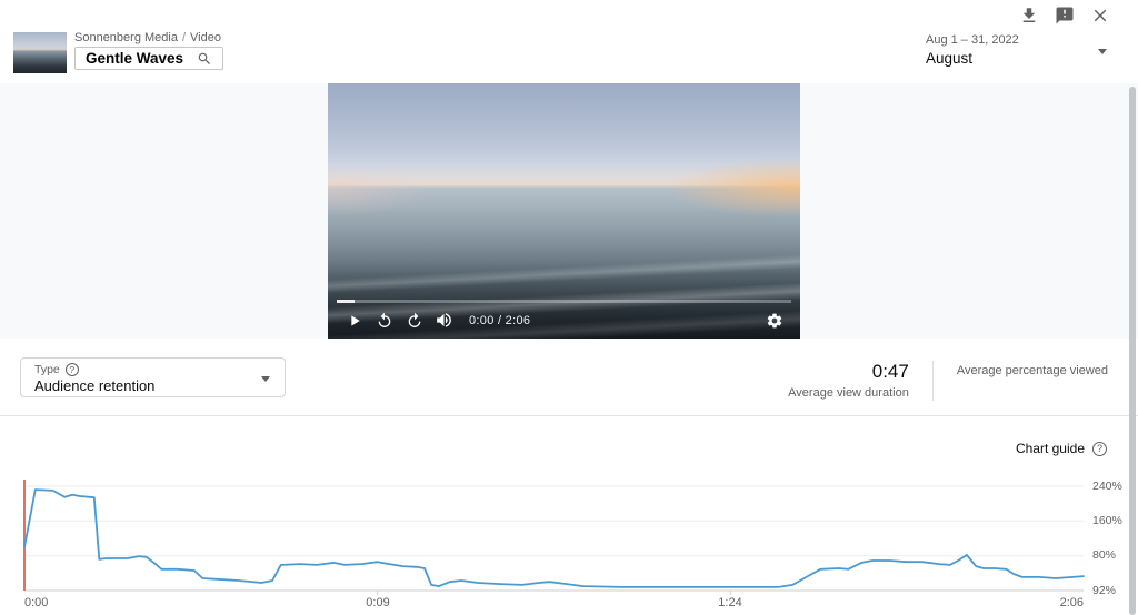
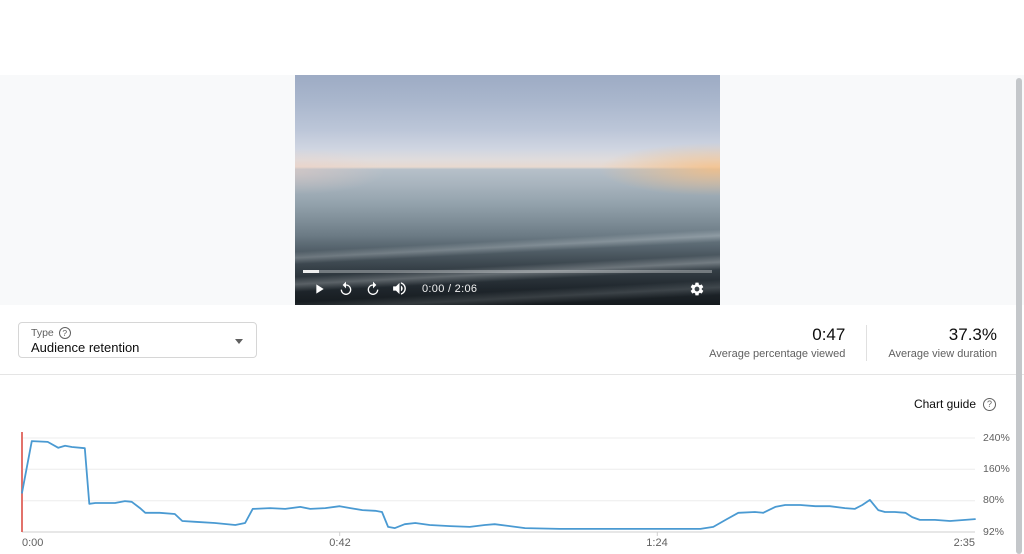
- Sonnenberg Media / Video
- Gentle Waves
- Aug 1 – 31, 2022
- August
  0:00 / 2:06
  Type
  ?
  Audience retention
  0:47
- Average view duration
+ Average percentage viewed
+ 37.3%
- Average percentage viewed
+ Average view duration
  Chart guide
  ?
  92%
  80%
  160%
  240%
  0:00
- 0:09
+ 0:42
  1:24
- 2:06
+ 2:35
